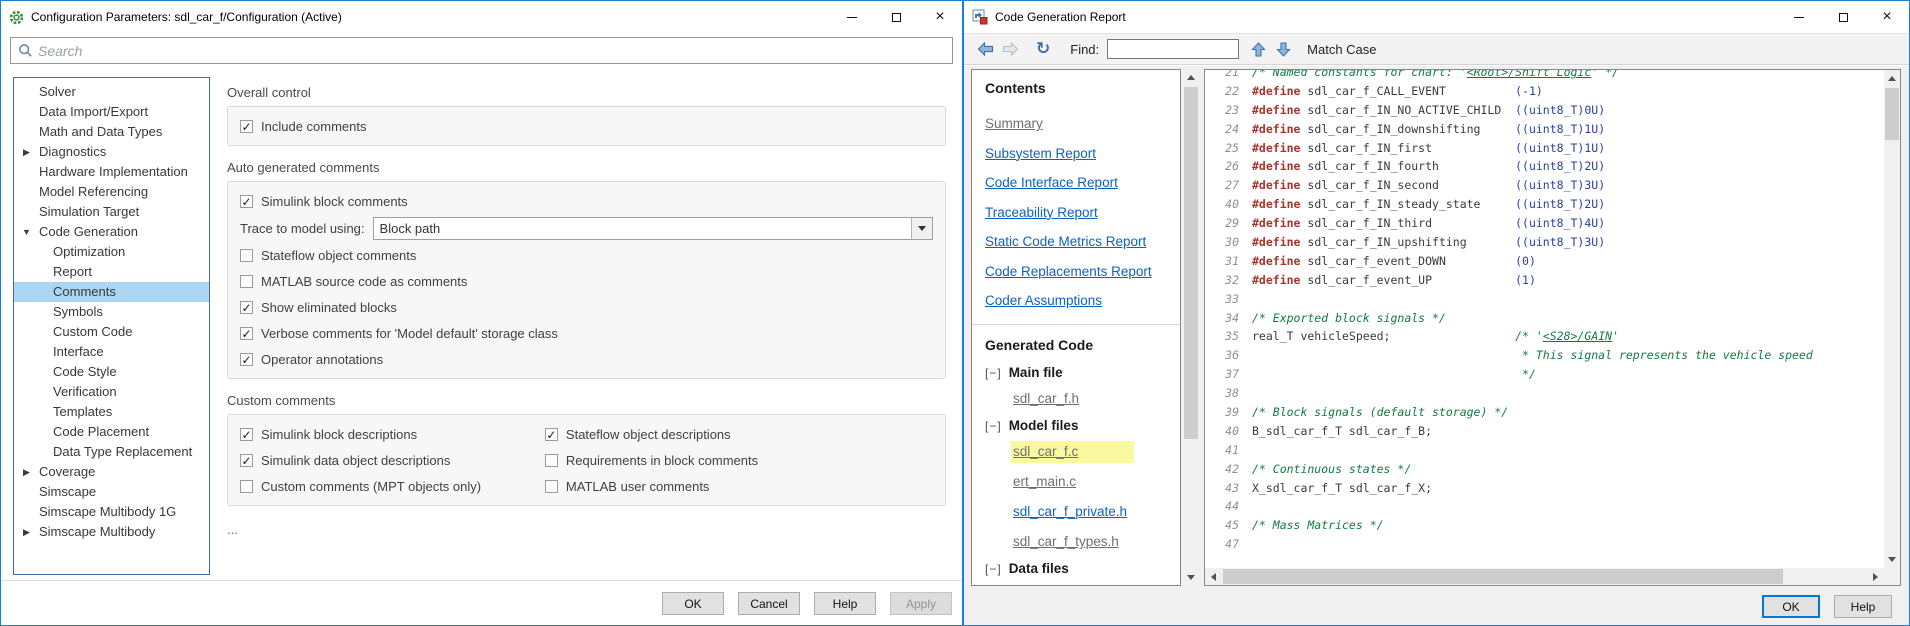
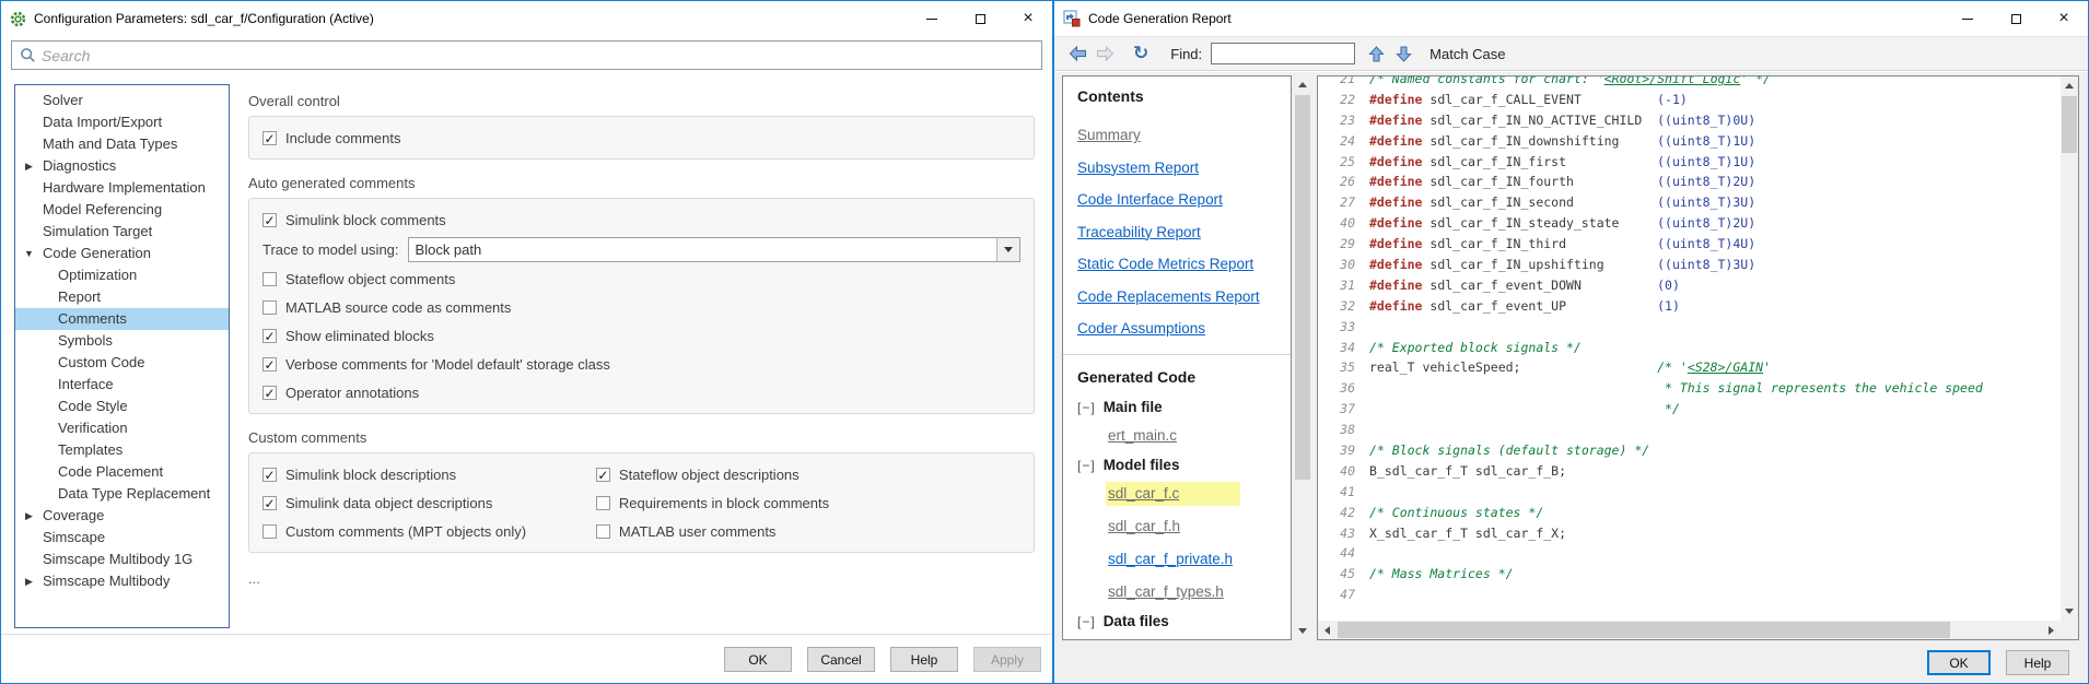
  Configuration Parameters: sdl_car_f/Configuration (Active)
  ×
  Search
  Solver
  Data Import/Export
  Math and Data Types
  ▶
  Diagnostics
  Hardware Implementation
  Model Referencing
  Simulation Target
  ▼
  Code Generation
  Optimization
  Report
  Comments
  Symbols
  Custom Code
  Interface
  Code Style
  Verification
  Templates
  Code Placement
  Data Type Replacement
  ▶
  Coverage
  Simscape
  Simscape Multibody 1G
  ▶
  Simscape Multibody
  Overall control
  ✓
  Include comments
  Auto generated comments
  ✓
  Simulink block comments
  Trace to model using:
  Block path
  Stateflow object comments
  MATLAB source code as comments
  ✓
  Show eliminated blocks
  ✓
  Verbose comments for 'Model default' storage class
  ✓
  Operator annotations
  Custom comments
  ✓
  Simulink block descriptions
  ✓
  Simulink data object descriptions
  Custom comments (MPT objects only)
  ✓
  Stateflow object descriptions
  Requirements in block comments
  MATLAB user comments
  ...
  OK
  Cancel
  Help
  Apply
  Code Generation Report
  ×
  ↻
  Find:
  Match Case
  Contents
  Summary
  Subsystem Report
  Code Interface Report
  Traceability Report
  Static Code Metrics Report
  Code Replacements Report
  Coder Assumptions
  Generated Code
  [−] Main file
- sdl_car_f.h
+ ert_main.c
  [−] Model files
  sdl_car_f.c
- ert_main.c
+ sdl_car_f.h
  sdl_car_f_private.h
  sdl_car_f_types.h
  [−] Data files
  21 /* Named constants for chart: '<Root>/Shift Logic' */
  22 #define sdl_car_f_CALL_EVENT (-1)
  23 #define sdl_car_f_IN_NO_ACTIVE_CHILD ((uint8_T)0U)
  24 #define sdl_car_f_IN_downshifting ((uint8_T)1U)
  25 #define sdl_car_f_IN_first ((uint8_T)1U)
  26 #define sdl_car_f_IN_fourth ((uint8_T)2U)
  27 #define sdl_car_f_IN_second ((uint8_T)3U)
  40 #define sdl_car_f_IN_steady_state ((uint8_T)2U)
  29 #define sdl_car_f_IN_third ((uint8_T)4U)
  30 #define sdl_car_f_IN_upshifting ((uint8_T)3U)
  31 #define sdl_car_f_event_DOWN (0)
  32 #define sdl_car_f_event_UP (1)
  33
  34 /* Exported block signals */
  35 real_T vehicleSpeed; /* '<S28>/GAIN'
  36 * This signal represents the vehicle speed
  37 */
  38
  39 /* Block signals (default storage) */
  40 B_sdl_car_f_T sdl_car_f_B;
  41
  42 /* Continuous states */
  43 X_sdl_car_f_T sdl_car_f_X;
  44
  45 /* Mass Matrices */
  47
  OK
  Help
